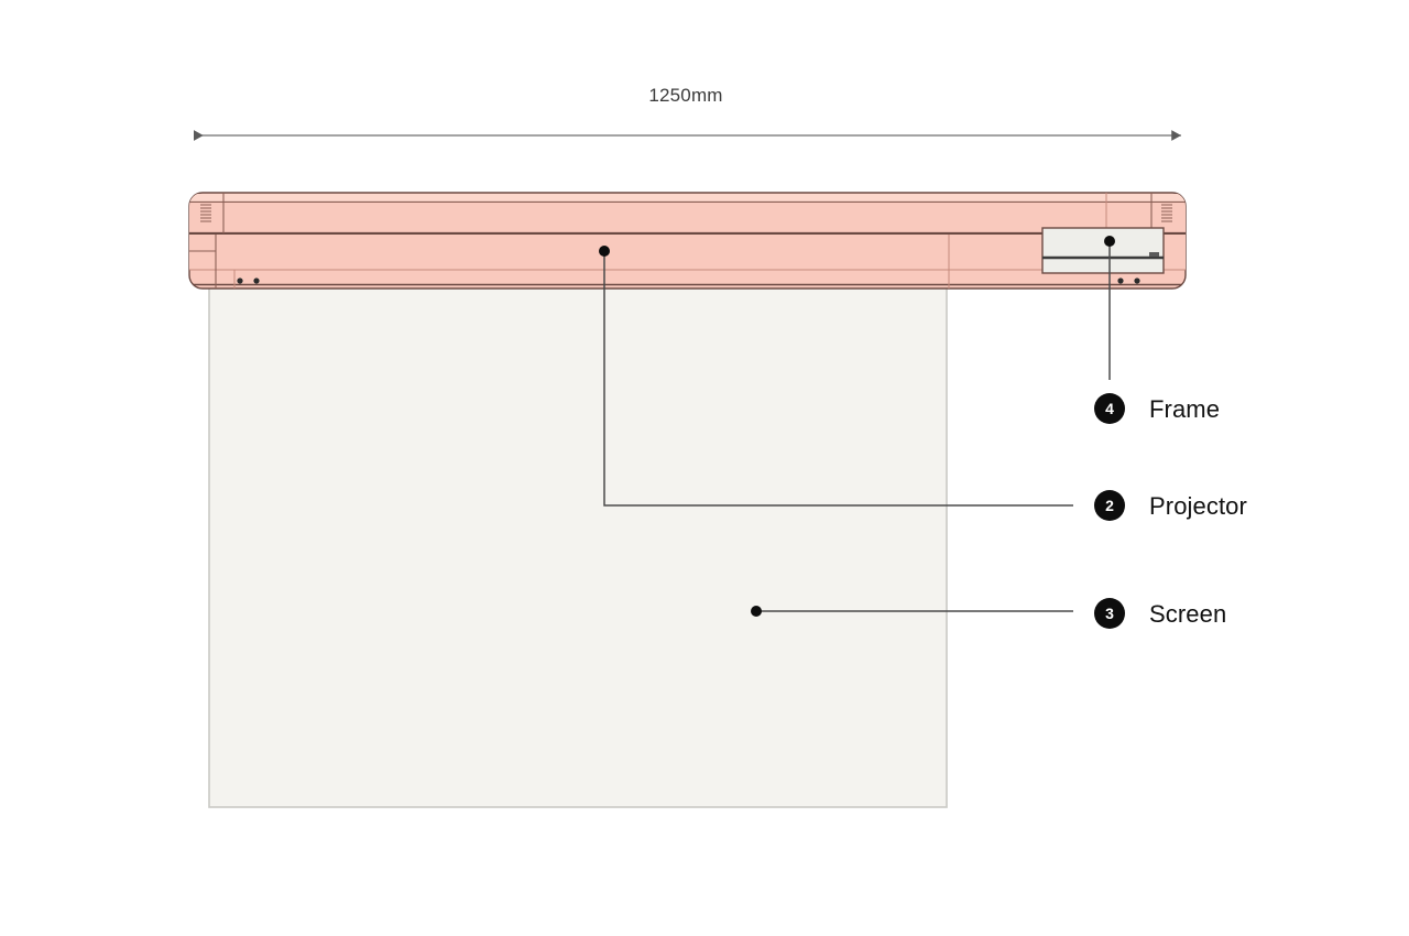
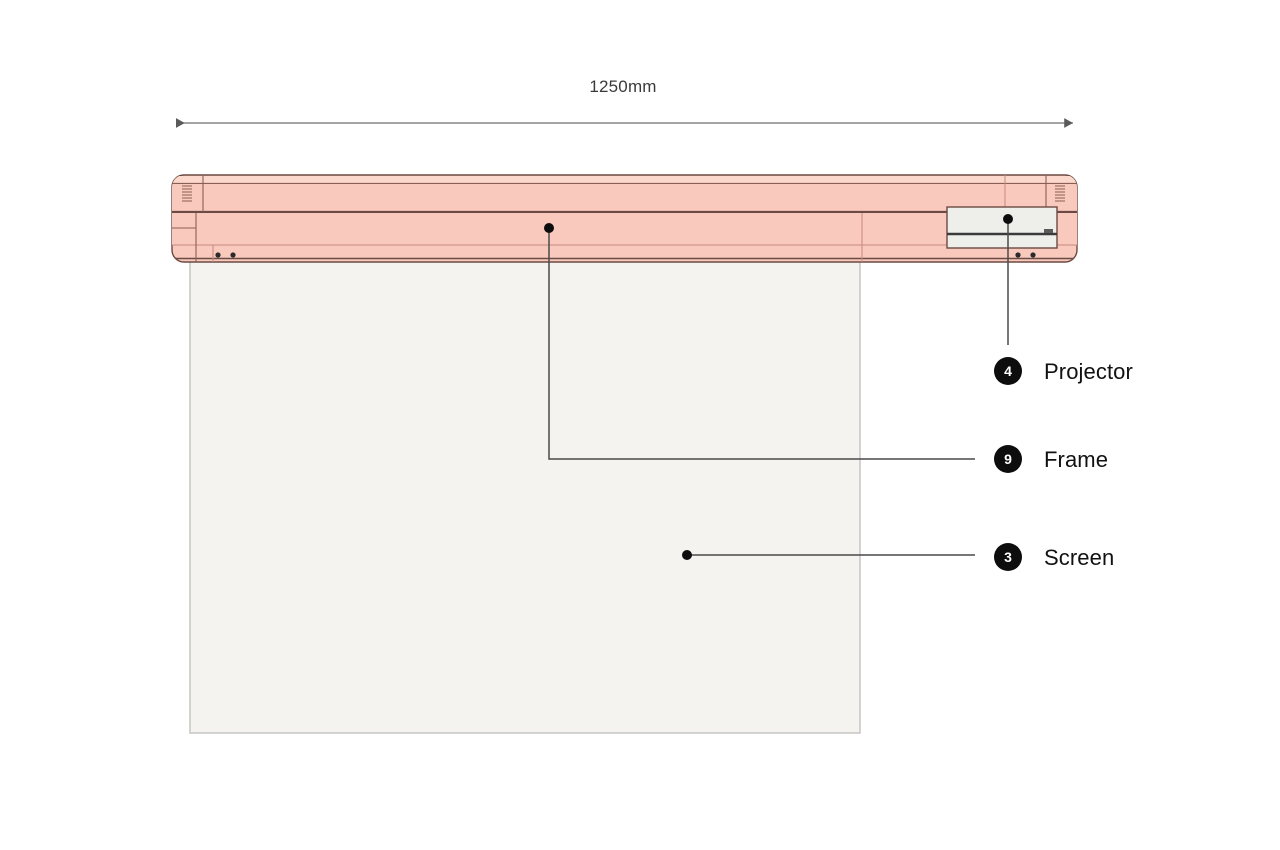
  1250mm
  4
- Frame
+ Projector
- 2
+ 9
- Projector
+ Frame
  3
  Screen
